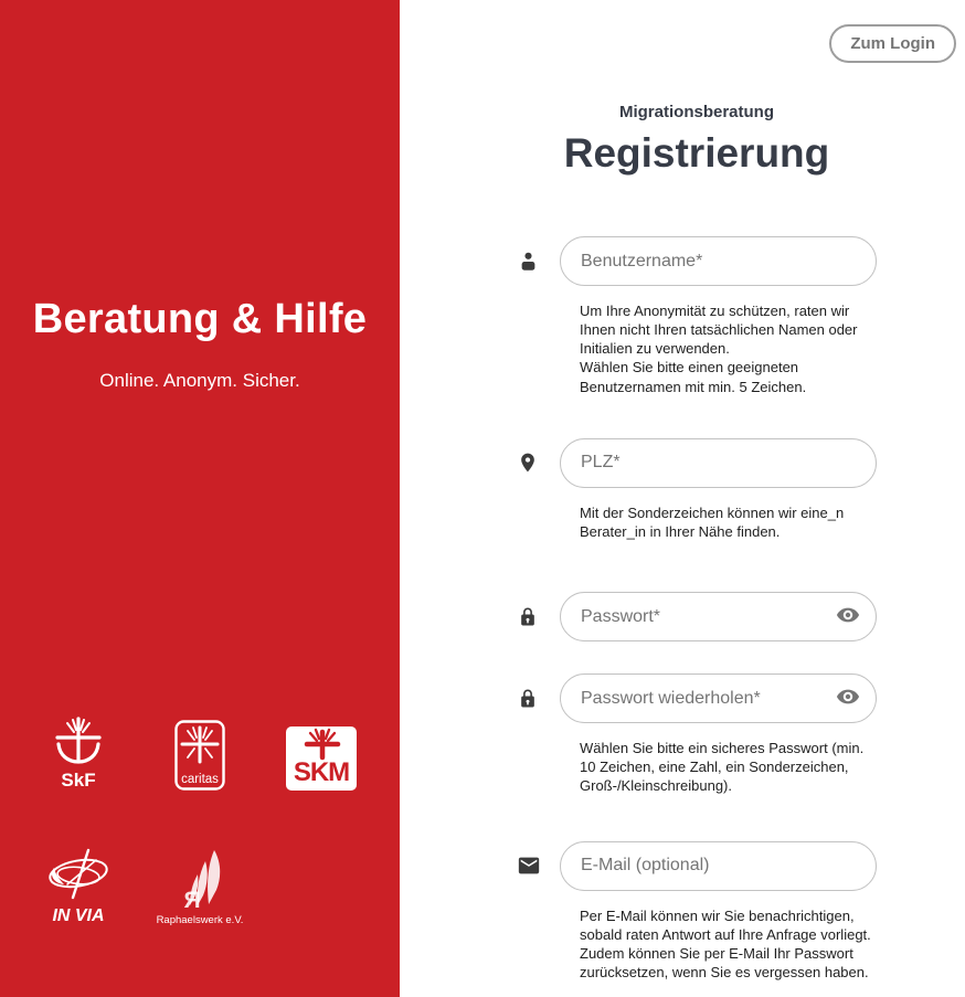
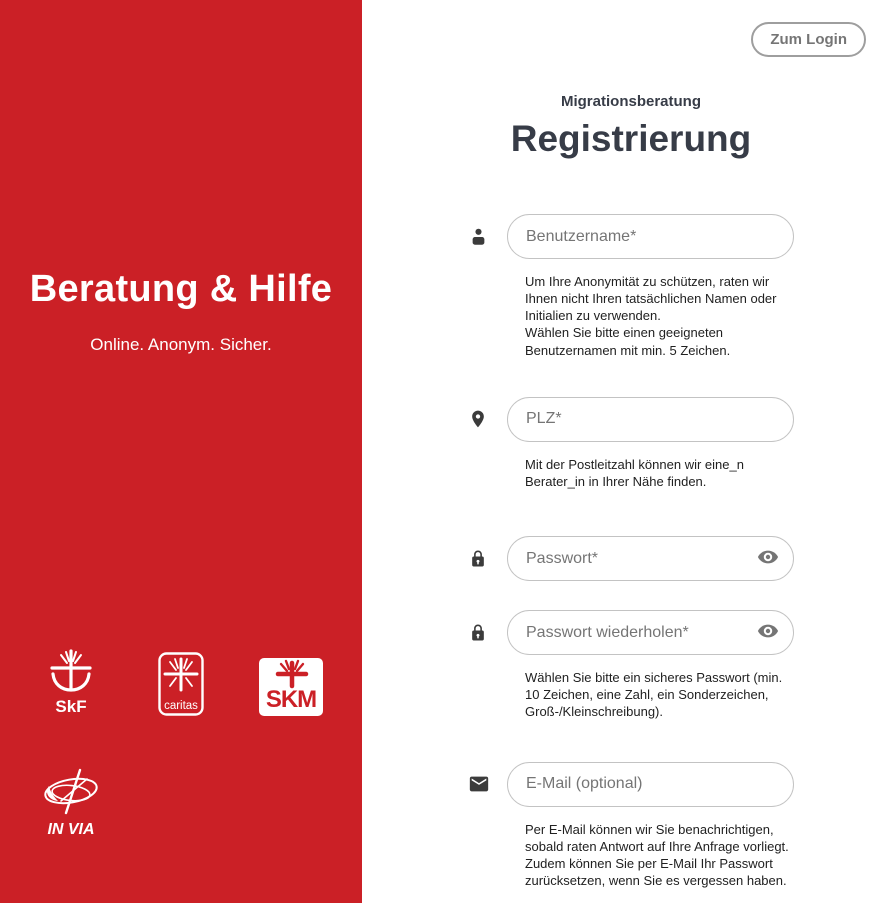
  Beratung & Hilfe
  Online. Anonym. Sicher.
  SkF
  caritas
  SKM
  IN VIA
- Я
- Raphaelswerk e.V.
  Zum Login
  Migrationsberatung
  Registrierung
  Benutzername*
  Um Ihre Anonymität zu schützen, raten wir Ihnen nicht Ihren tatsächlichen Namen oder Initialien zu verwenden.
  Wählen Sie bitte einen geeigneten Benutzernamen mit min. 5 Zeichen.
  PLZ*
- Mit der Sonderzeichen können wir eine_n Berater_in in Ihrer Nähe finden.
+ Mit der Postleitzahl können wir eine_n Berater_in in Ihrer Nähe finden.
  Passwort*
  Passwort wiederholen*
  Wählen Sie bitte ein sicheres Passwort (min. 10 Zeichen, eine Zahl, ein Sonderzeichen, Groß-/Kleinschreibung).
  E-Mail (optional)
  Per E-Mail können wir Sie benachrichtigen, sobald raten Antwort auf Ihre Anfrage vorliegt. Zudem können Sie per E-Mail Ihr Passwort zurücksetzen, wenn Sie es vergessen haben.
